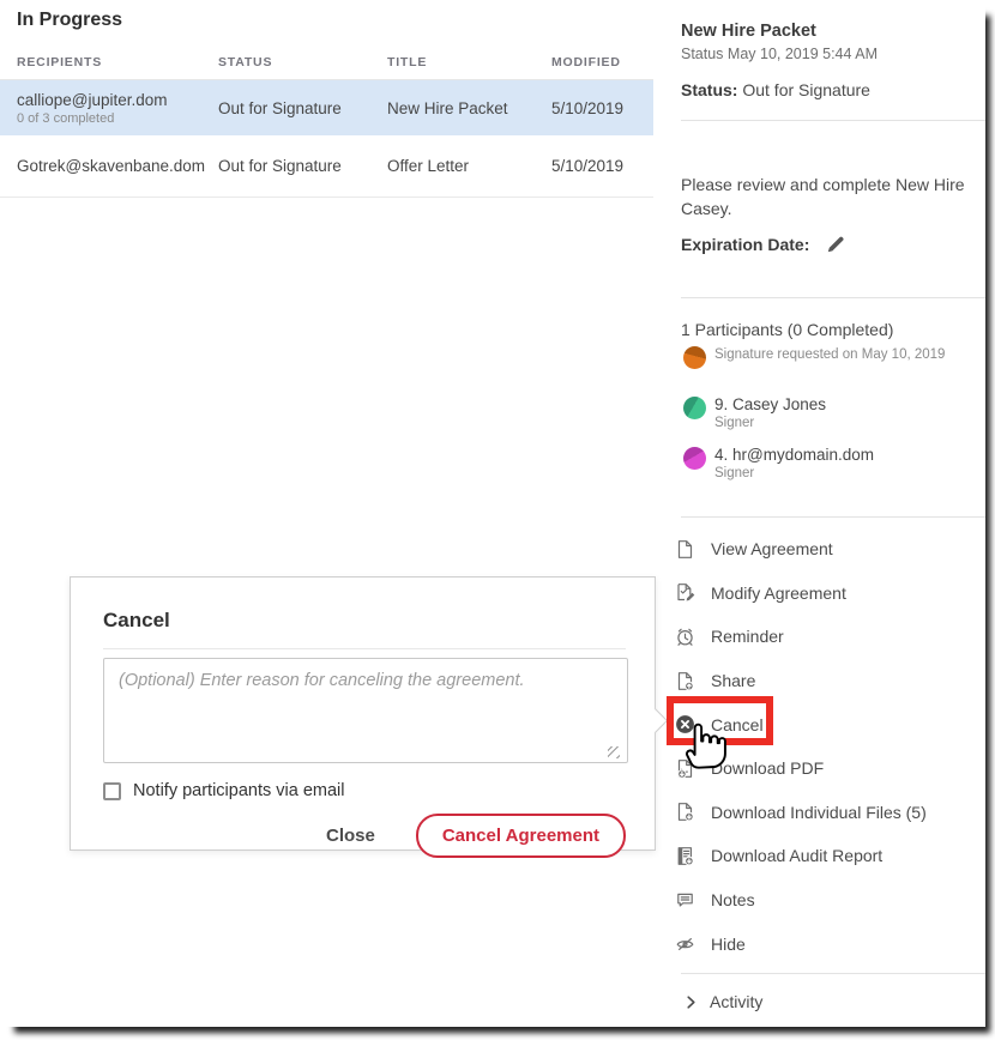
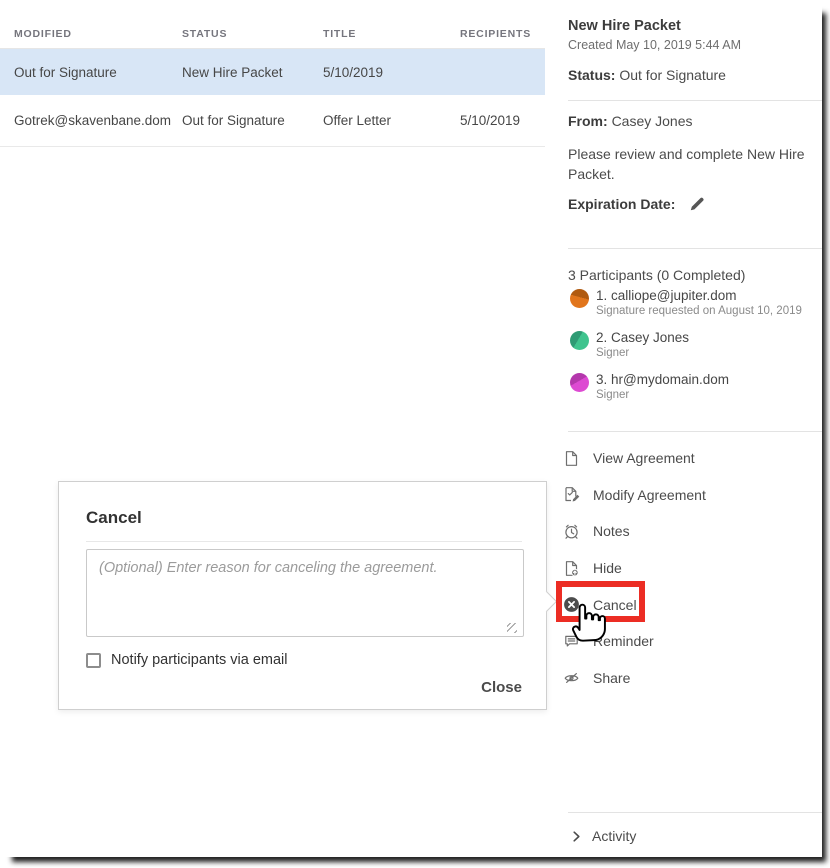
- In Progress
- RECIPIENTS
+ MODIFIED
  STATUS
  TITLE
- MODIFIED
+ RECIPIENTS
- calliope@jupiter.dom
- 0 of 3 completed
  Out for Signature
  New Hire Packet
  5/10/2019
  Gotrek@skavenbane.dom
  Out for Signature
  Offer Letter
  5/10/2019
  New Hire Packet
- Status May 10, 2019 5:44 AM
+ Created May 10, 2019 5:44 AM
  Status: Out for Signature
+ From: Casey Jones
- Please review and complete New Hire Casey.
+ Please review and complete New Hire Packet.
  Expiration Date:
- 1 Participants (0 Completed)
+ 3 Participants (0 Completed)
+ 1. calliope@jupiter.dom
- Signature requested on May 10, 2019
+ Signature requested on August 10, 2019
- 9. Casey Jones
+ 2. Casey Jones
  Signer
- 4. hr@mydomain.dom
+ 3. hr@mydomain.dom
  Signer
  View Agreement
  Modify Agreement
- Reminder
+ Notes
- Share
+ Hide
  Cancel
- Download PDF
- Download Individual Files (5)
- Download Audit Report
- Notes
+ Reminder
- Hide
+ Share
  Activity
  Cancel
  (Optional) Enter reason for canceling the agreement.
  Notify participants via email
  Close
- Cancel Agreement
